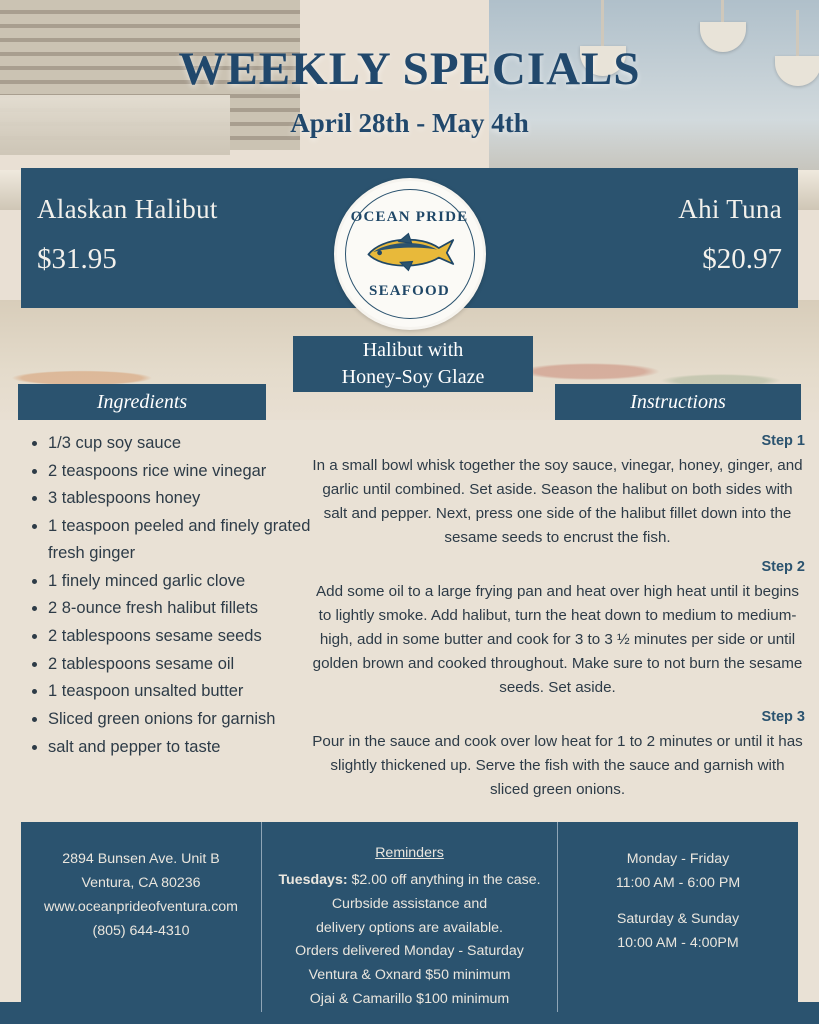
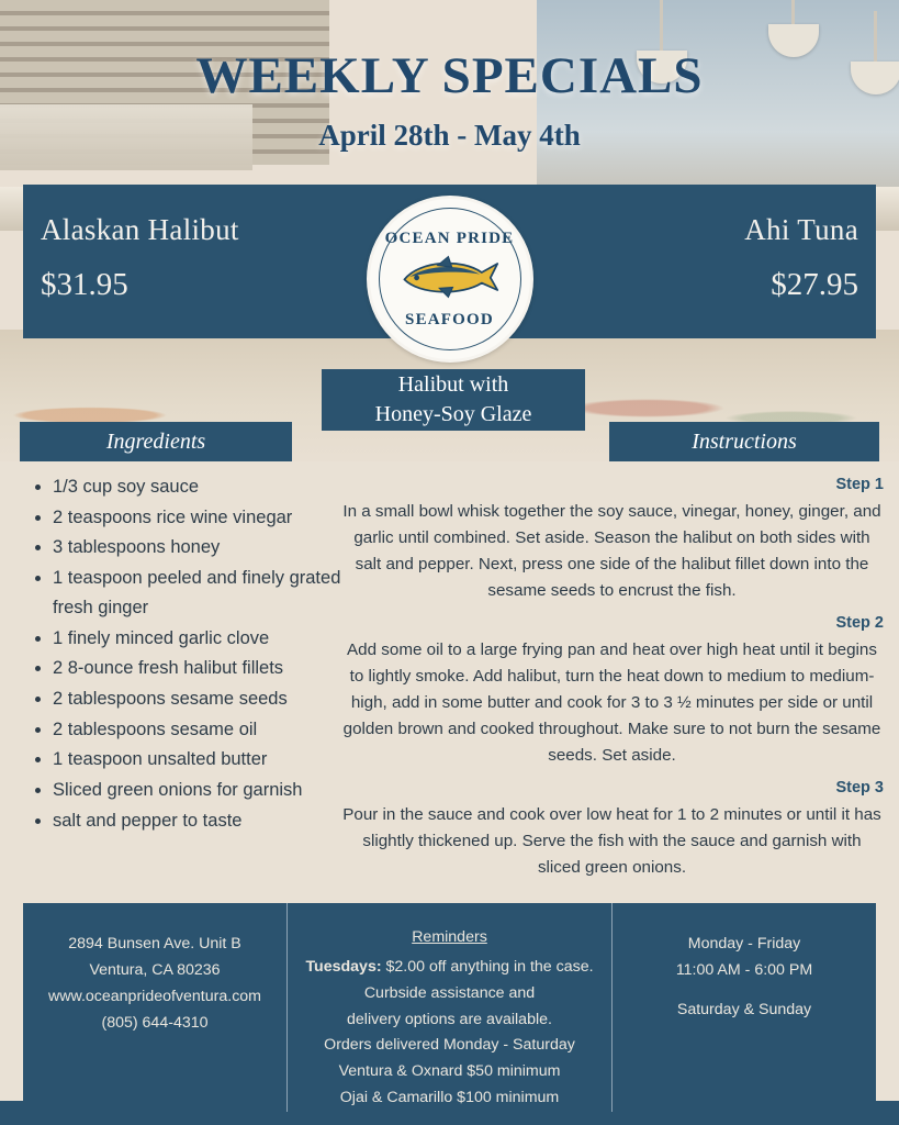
  WEEKLY SPECIALS
  April 28th - May 4th
  Alaskan Halibut
  $31.95
  Ahi Tuna
- $20.97
+ $27.95
  OCEAN PRIDE
  SEAFOOD
  Halibut with
  Honey-Soy Glaze
  Ingredients
  Instructions
  1/3 cup soy sauce
  2 teaspoons rice wine vinegar
  3 tablespoons honey
  1 teaspoon peeled and finely grated fresh ginger
  1 finely minced garlic clove
  2 8-ounce fresh halibut fillets
  2 tablespoons sesame seeds
  2 tablespoons sesame oil
  1 teaspoon unsalted butter
  Sliced green onions for garnish
  salt and pepper to taste
  Step 1
  In a small bowl whisk together the soy sauce, vinegar, honey, ginger, and garlic until combined. Set aside. Season the halibut on both sides with salt and pepper. Next, press one side of the halibut fillet down into the sesame seeds to encrust the fish.
  Step 2
  Add some oil to a large frying pan and heat over high heat until it begins to lightly smoke. Add halibut, turn the heat down to medium to medium-high, add in some butter and cook for 3 to 3 ½ minutes per side or until golden brown and cooked throughout. Make sure to not burn the sesame seeds. Set aside.
  Step 3
  Pour in the sauce and cook over low heat for 1 to 2 minutes or until it has slightly thickened up. Serve the fish with the sauce and garnish with sliced green onions.
  2894 Bunsen Ave. Unit B
  Ventura, CA 80236
  www.oceanprideofventura.com
  (805) 644-4310
  Reminders
  Tuesdays: $2.00 off anything in the case.
  Curbside assistance and
  delivery options are available.
  Orders delivered Monday - Saturday
  Ventura & Oxnard $50 minimum
  Ojai & Camarillo $100 minimum
  Monday - Friday
  11:00 AM - 6:00 PM
  Saturday & Sunday
- 10:00 AM - 4:00PM
